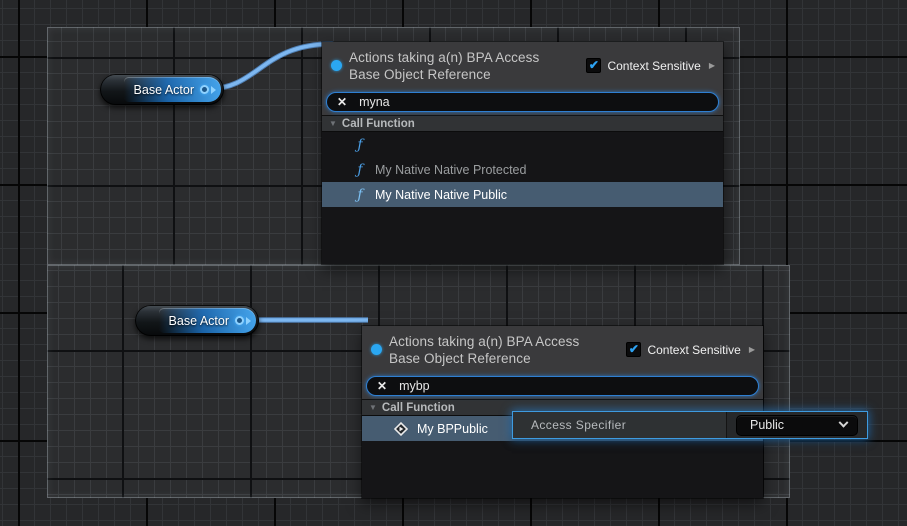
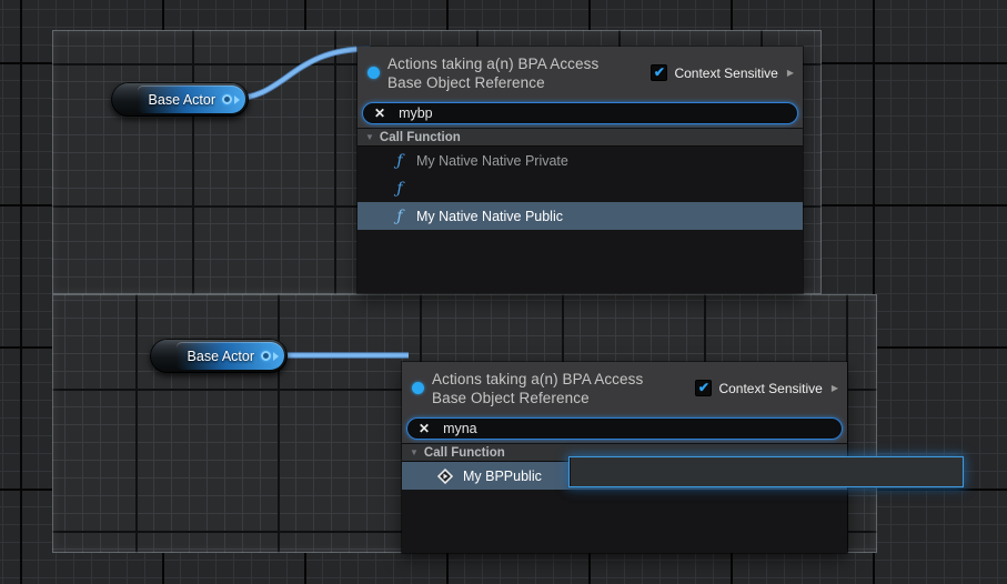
  Base Actor
  Base Actor
  Actions taking a(n) BPA Access
  Base Object Reference
  ✔
  Context Sensitive
  ▶
  ✕
- myna
+ mybp
  ▼
  Call Function
  ƒ
+ My Native Native Private
  ƒ
- My Native Native Protected
  ƒ
  My Native Native Public
  Actions taking a(n) BPA Access
  Base Object Reference
  ✔
  Context Sensitive
  ▶
  ✕
- mybp
+ myna
  ▼
  Call Function
  My BPPublic
- Access Specifier
- Public
